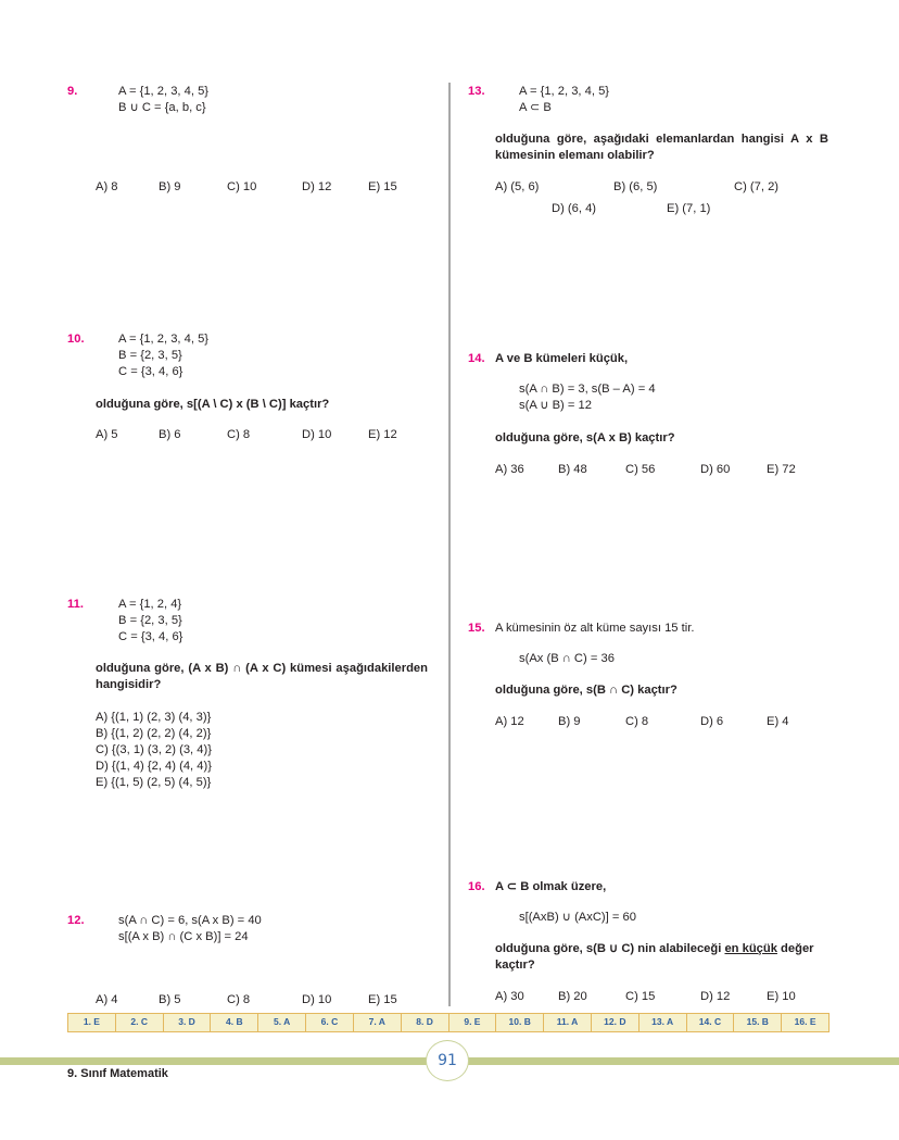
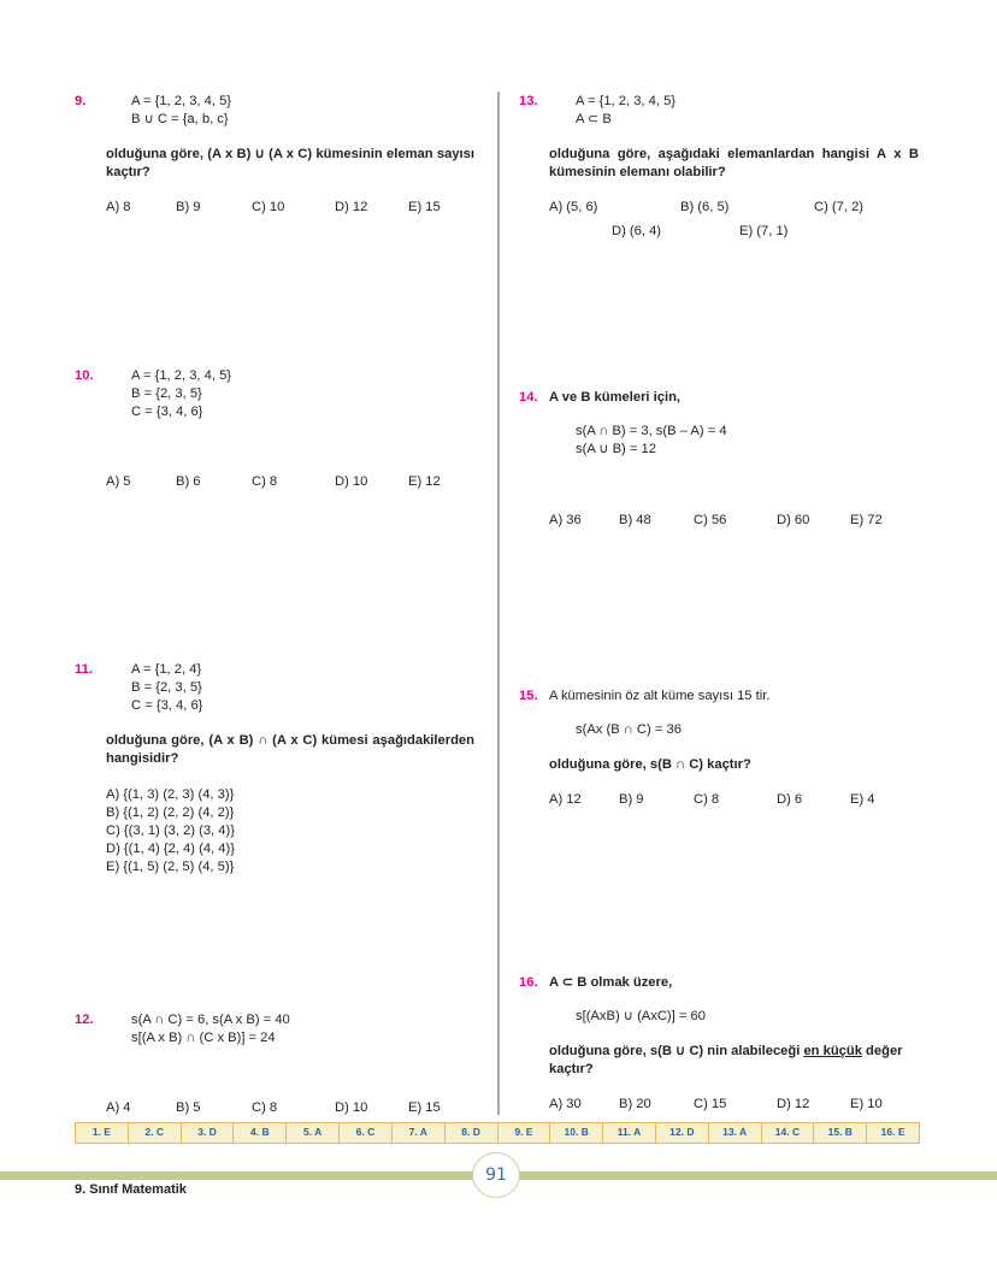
  9.
  A = {1, 2, 3, 4, 5}
  B ∪ C = {a, b, c}
+ olduğuna göre, (A x B) ∪ (A x C) kümesinin eleman sayısı kaçtır?
  A) 8
  B) 9
  C) 10
  D) 12
  E) 15
  10.
  A = {1, 2, 3, 4, 5}
  B = {2, 3, 5}
  C = {3, 4, 6}
- olduğuna göre, s[(A \ C) x (B \ C)] kaçtır?
  A) 5
  B) 6
  C) 8
  D) 10
  E) 12
  11.
  A = {1, 2, 4}
  B = {2, 3, 5}
  C = {3, 4, 6}
  olduğuna göre, (A x B) ∩ (A x C) kümesi aşağıdakilerden hangisidir?
- A) {(1, 1) (2, 3) (4, 3)}
+ A) {(1, 3) (2, 3) (4, 3)}
  B) {(1, 2) (2, 2) (4, 2)}
  C) {(3, 1) (3, 2) (3, 4)}
  D) {(1, 4) {2, 4) (4, 4)}
  E) {(1, 5) (2, 5) (4, 5)}
  12.
  s(A ∩ C) = 6, s(A x B) = 40
  s[(A x B) ∩ (C x B)] = 24
  A) 4
  B) 5
  C) 8
  D) 10
  E) 15
  13.
  A = {1, 2, 3, 4, 5}
  A ⊂ B
  olduğuna göre, aşağıdaki elemanlardan hangisi A x B kümesinin elemanı olabilir?
  A) (5, 6)
  B) (6, 5)
  C) (7, 2)
  D) (6, 4)
  E) (7, 1)
  14.
- A ve B kümeleri küçük,
+ A ve B kümeleri için,
  s(A ∩ B) = 3, s(B – A) = 4
  s(A ∪ B) = 12
- olduğuna göre, s(A x B) kaçtır?
  A) 36
  B) 48
  C) 56
  D) 60
  E) 72
  15.
  A kümesinin öz alt küme sayısı 15 tir.
  s(Ax (B ∩ C) = 36
  olduğuna göre, s(B ∩ C) kaçtır?
  A) 12
  B) 9
  C) 8
  D) 6
  E) 4
  16.
  A ⊂ B olmak üzere,
  s[(AxB) ∪ (AxC)] = 60
  olduğuna göre, s(B ∪ C) nin alabileceği en küçük değer kaçtır?
  A) 30
  B) 20
  C) 15
  D) 12
  E) 10
  1. E
  2. C
  3. D
  4. B
  5. A
  6. C
  7. A
  8. D
  9. E
  10. B
  11. A
  12. D
  13. A
  14. C
  15. B
  16. E
  91
  9. Sınıf Matematik
